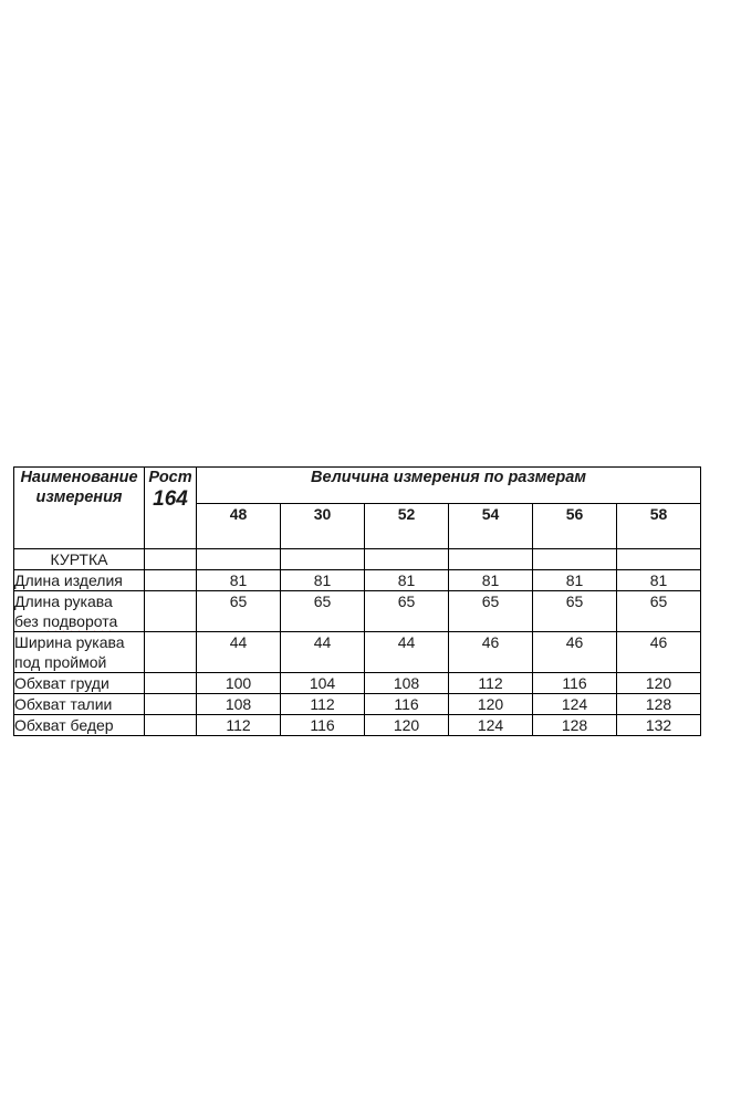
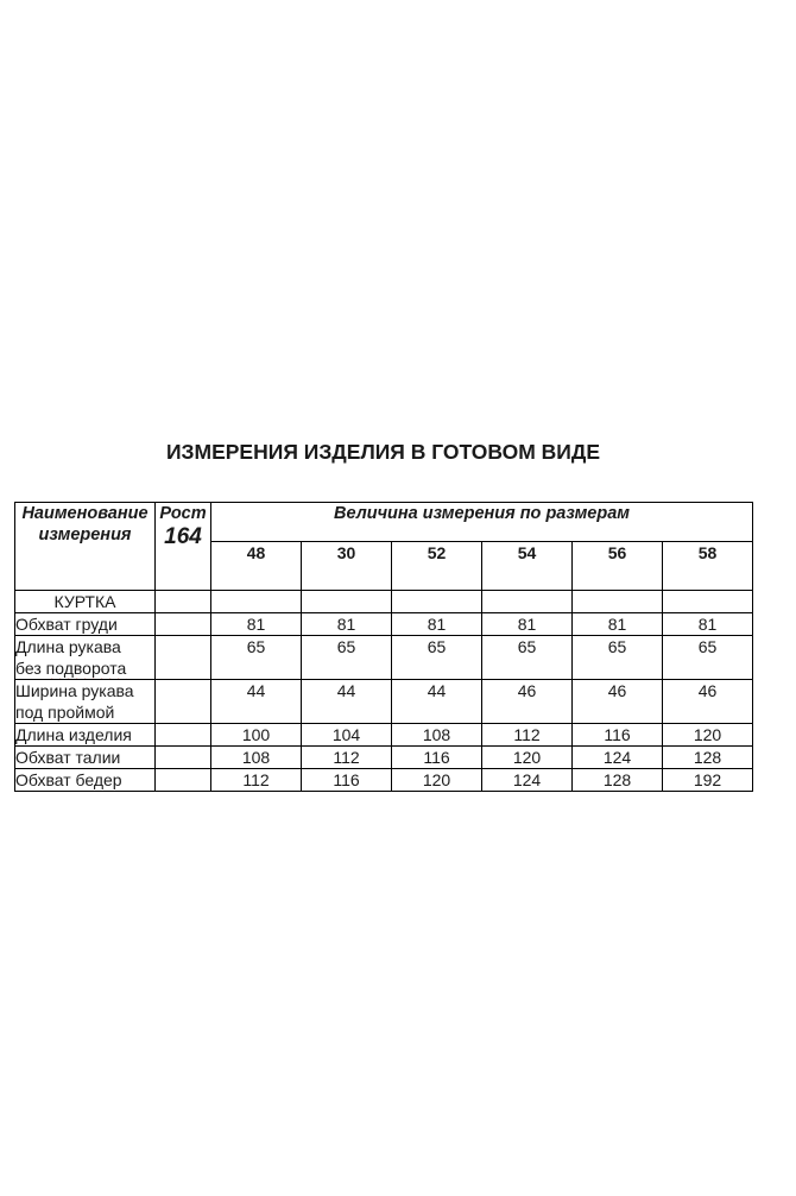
+ ИЗМЕРЕНИЯ ИЗДЕЛИЯ В ГОТОВОМ ВИДЕ
  Наименование измерения	Рост 164	Величина измерения по размерам
  48	30	52	54	56	58
  КУРТКА
- Длина изделия		81	81	81	81	81	81
+ Обхват груди		81	81	81	81	81	81
  Длина рукава без подворота		65	65	65	65	65	65
  Ширина рукава под проймой		44	44	44	46	46	46
- Обхват груди		100	104	108	112	116	120
+ Длина изделия		100	104	108	112	116	120
  Обхват талии		108	112	116	120	124	128
- Обхват бедер		112	116	120	124	128	132
+ Обхват бедер		112	116	120	124	128	192
